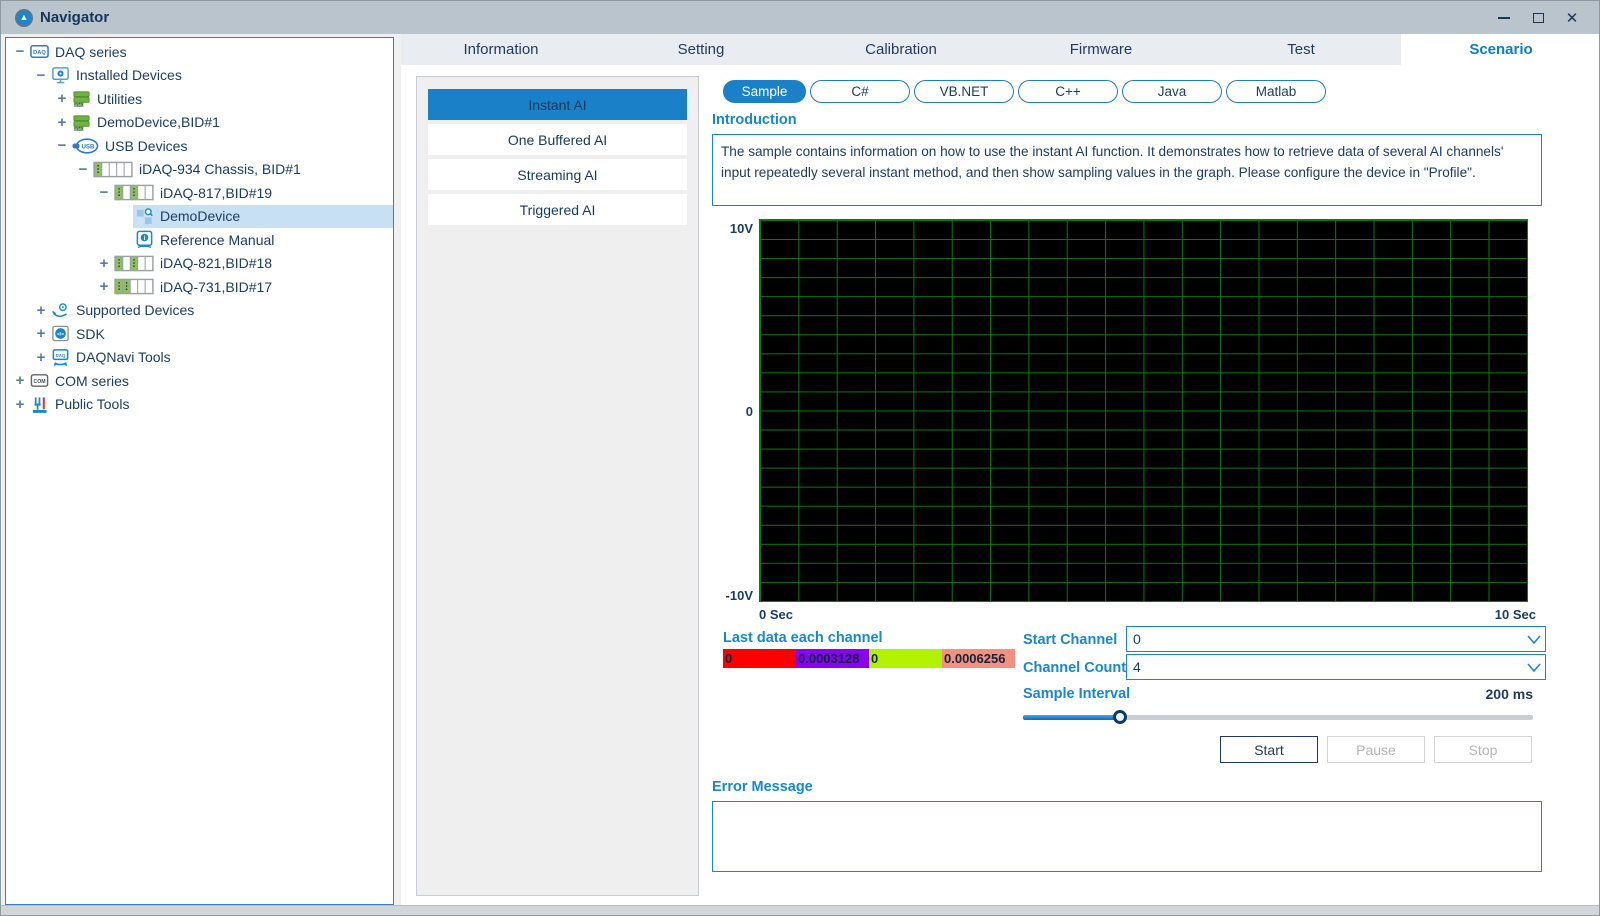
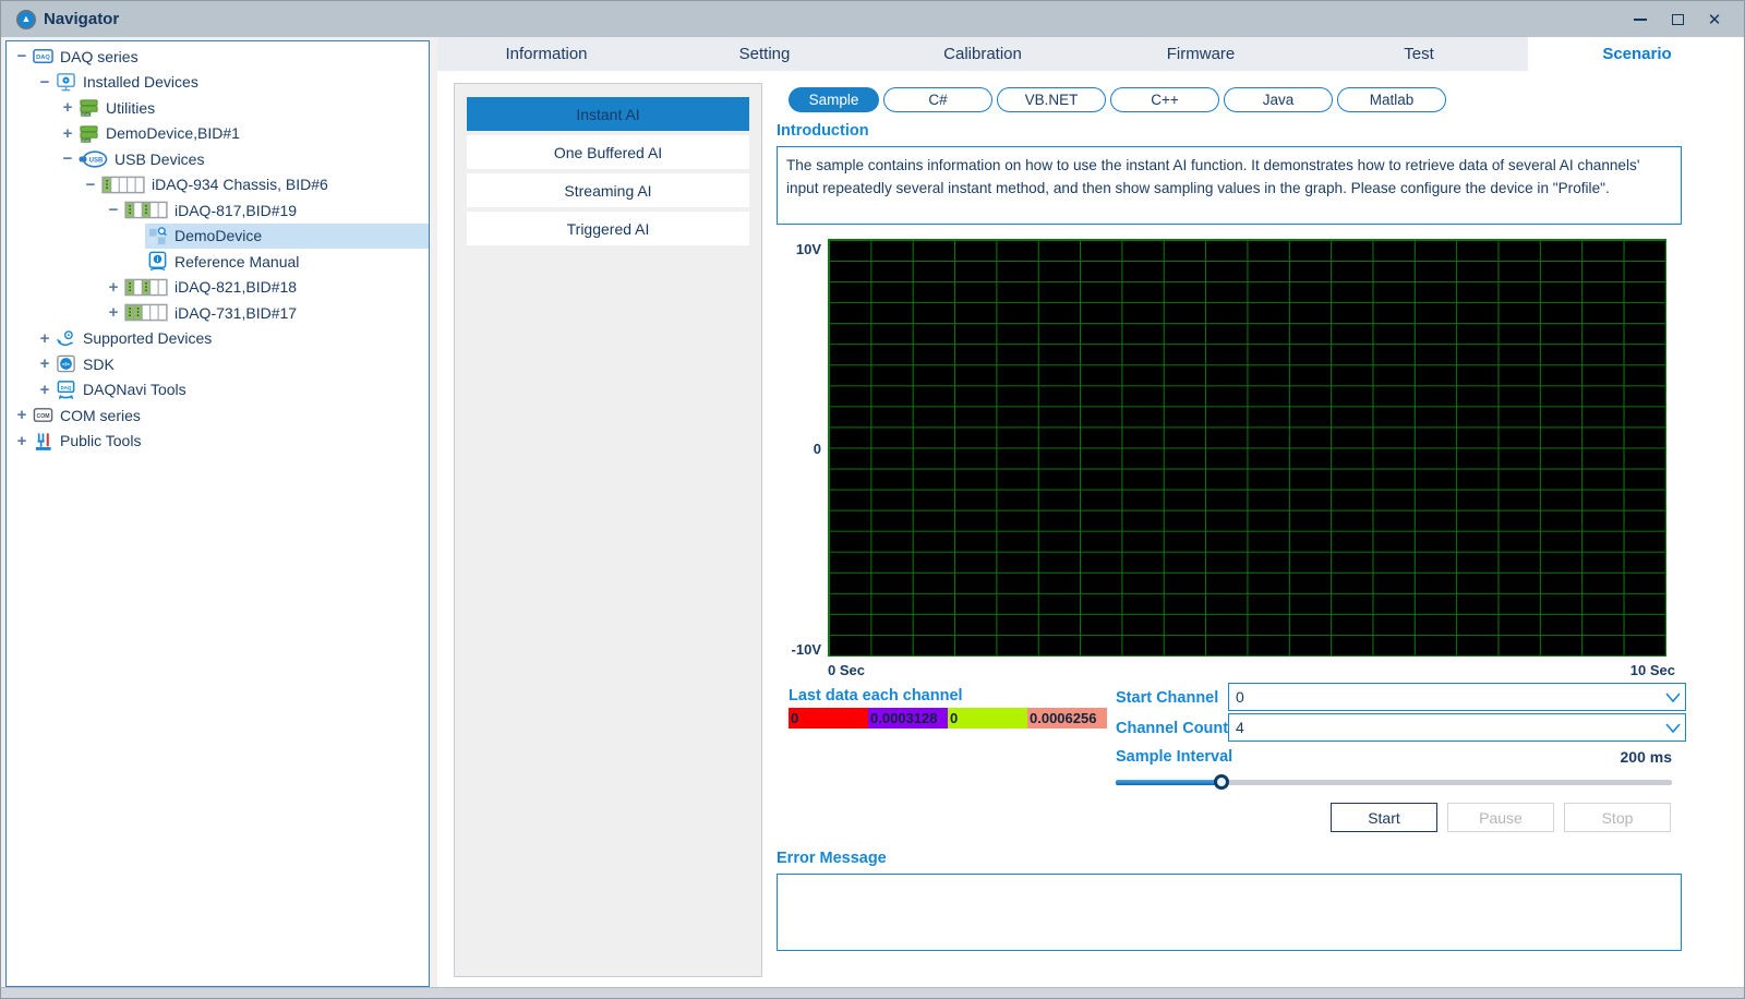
  ▲
  Navigator
  ✕
  −
  DAQ series
  −
  Installed Devices
  +
  Utilities
  +
  DemoDevice,BID#1
  −
  USB Devices
  −
- iDAQ-934 Chassis, BID#1
+ iDAQ-934 Chassis, BID#6
  −
  iDAQ-817,BID#19
  DemoDevice
  Reference Manual
  +
  iDAQ-821,BID#18
  +
  iDAQ-731,BID#17
  +
  Supported Devices
  +
  SDK
  +
  DAQNavi Tools
  +
  COM series
  +
  Public Tools
  Information
  Setting
  Calibration
  Firmware
  Test
  Scenario
  Instant AI
  One Buffered AI
  Streaming AI
  Triggered AI
  Sample
  C#
  VB.NET
  C++
  Java
  Matlab
  Introduction
  The sample contains information on how to use the instant AI function. It demonstrates how to retrieve data of several AI channels' input repeatedly several instant method, and then show sampling values in the graph. Please configure the device in "Profile".
  10V
  0
  -10V
  0 Sec
  10 Sec
  Last data each channel
  0
  0.0003128
  0
  0.0006256
  Start Channel
  0
  Channel Count
  4
  Sample Interval
  200 ms
  Start
  Pause
  Stop
  Error Message
